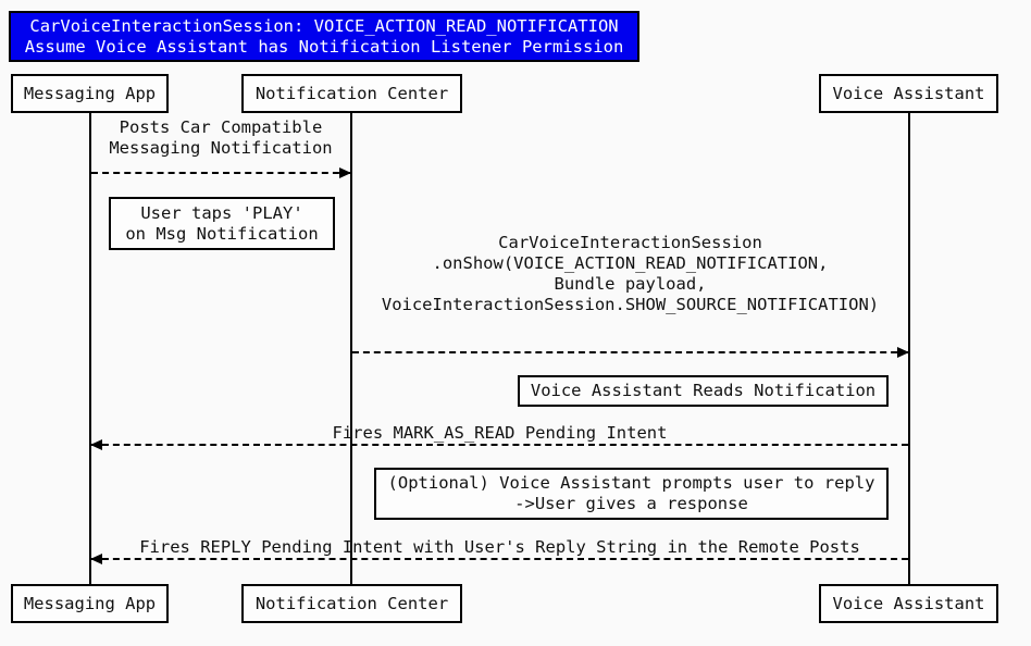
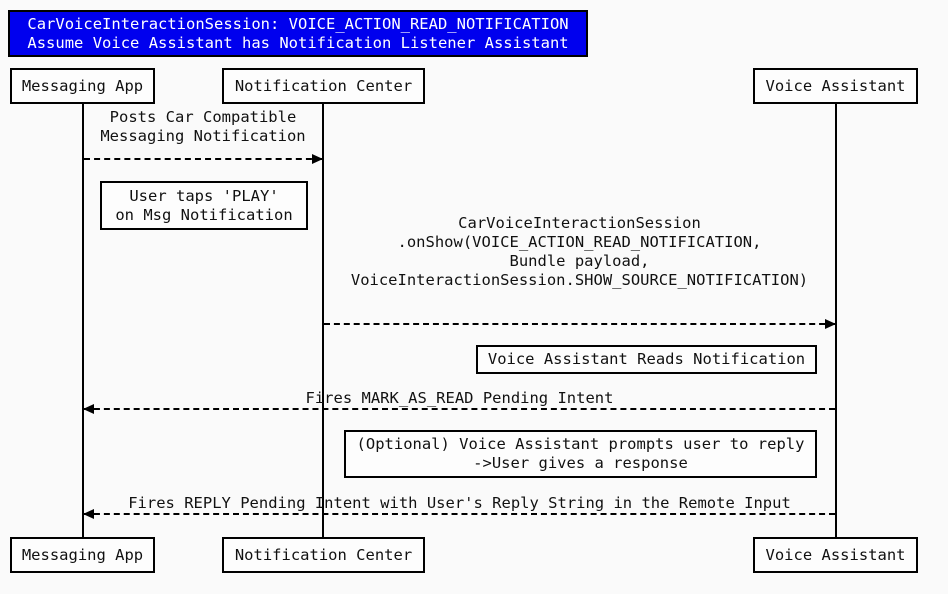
  CarVoiceInteractionSession: VOICE_ACTION_READ_NOTIFICATION
- Assume Voice Assistant has Notification Listener Permission
+ Assume Voice Assistant has Notification Listener Assistant
  Messaging App
  Notification Center
  Voice Assistant
  Posts Car Compatible
  Messaging Notification
  User taps 'PLAY'
  on Msg Notification
  CarVoiceInteractionSession
  .onShow(VOICE_ACTION_READ_NOTIFICATION,
  Bundle payload,
  VoiceInteractionSession.SHOW_SOURCE_NOTIFICATION)
  Voice Assistant Reads Notification
  Fires MARK_AS_READ Pending Intent
  (Optional) Voice Assistant prompts user to reply
  ->User gives a response
- Fires REPLY Pending Intent with User's Reply String in the Remote Posts
+ Fires REPLY Pending Intent with User's Reply String in the Remote Input
  Messaging App
  Notification Center
  Voice Assistant
